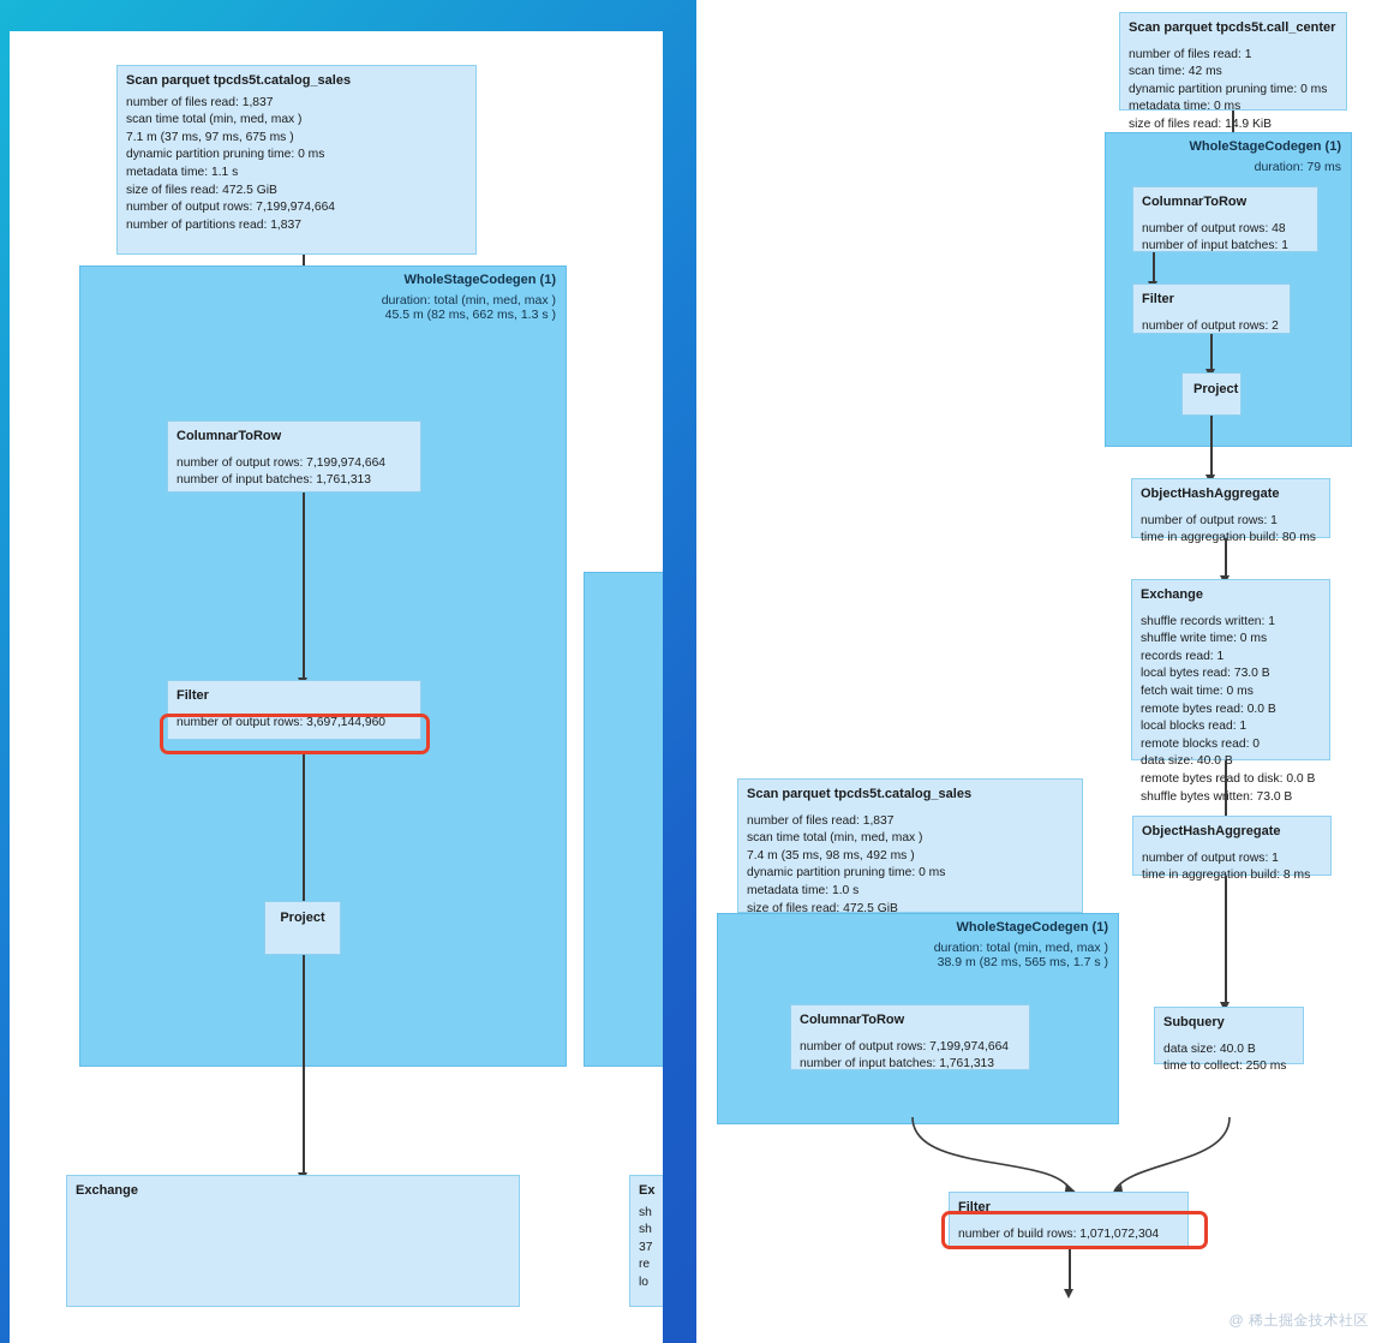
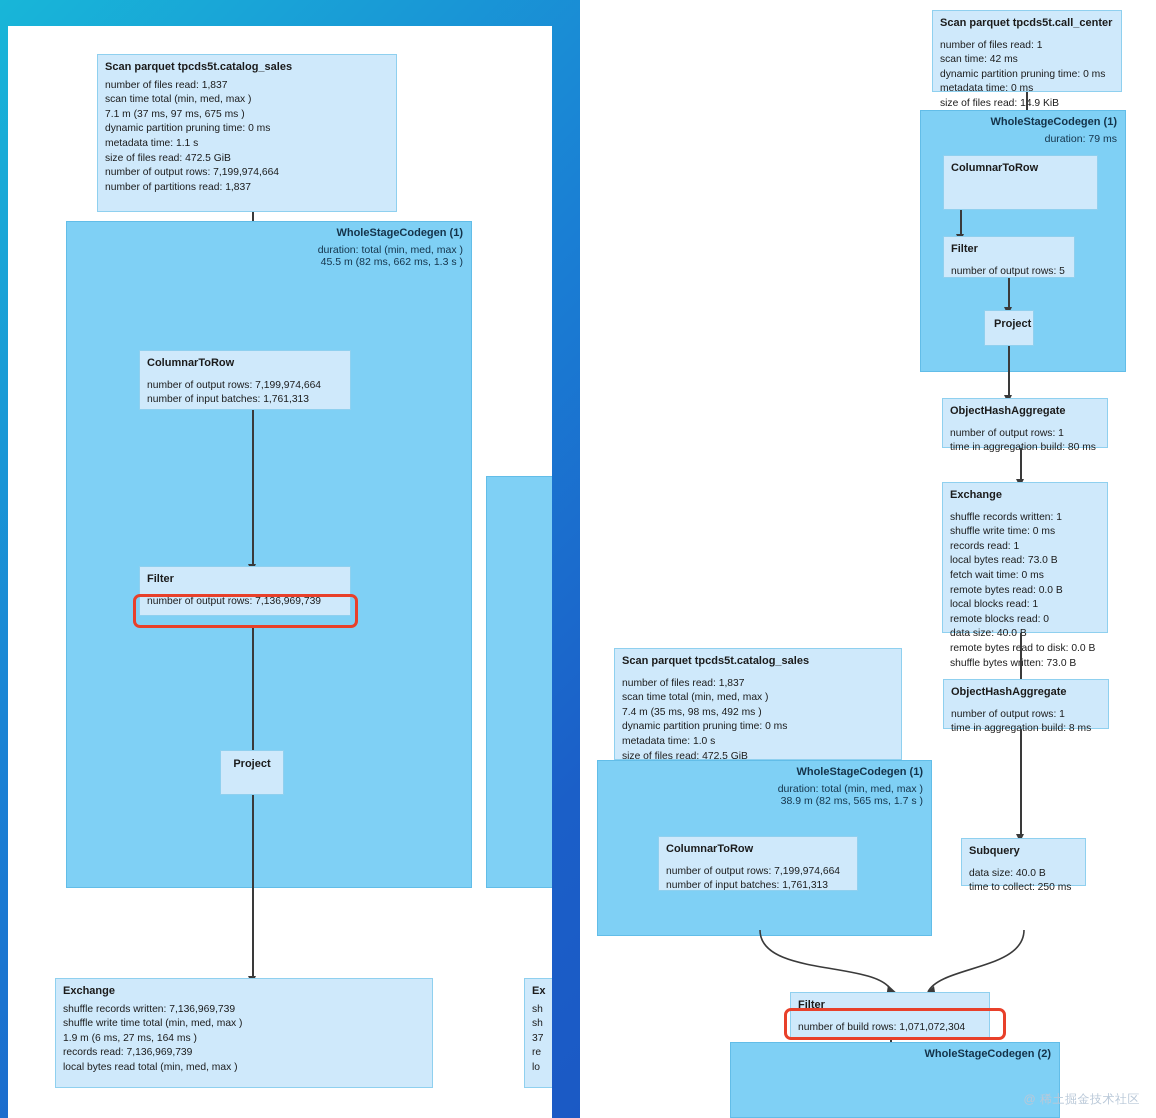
  Scan parquet tpcds5t.catalog_sales
  number of files read: 1,837
  scan time total (min, med, max )
  7.1 m (37 ms, 97 ms, 675 ms )
  dynamic partition pruning time: 0 ms
  metadata time: 1.1 s
  size of files read: 472.5 GiB
  number of output rows: 7,199,974,664
  number of partitions read: 1,837
  WholeStageCodegen (1)
  duration: total (min, med, max )
  45.5 m (82 ms, 662 ms, 1.3 s )
  ColumnarToRow
  number of output rows: 7,199,974,664
  number of input batches: 1,761,313
  Filter
- number of output rows: 3,697,144,960
+ number of output rows: 7,136,969,739
  Project
  Exchange
+ shuffle records written: 7,136,969,739
+ shuffle write time total (min, med, max )
+ 1.9 m (6 ms, 27 ms, 164 ms )
+ records read: 7,136,969,739
+ local bytes read total (min, med, max )
  Ex
  sh
  sh
  37
  re
  lo
  Scan parquet tpcds5t.call_center
  number of files read: 1
  scan time: 42 ms
  dynamic partition pruning time: 0 ms
  metadata time: 0 ms
  size of files read: 14.9 KiB
  WholeStageCodegen (1)
  duration: 79 ms
  ColumnarToRow
- number of output rows: 48
- number of input batches: 1
  Filter
- number of output rows: 2
+ number of output rows: 5
  Project
  ObjectHashAggregate
  number of output rows: 1
  time in aggregation build: 80 ms
  Exchange
  shuffle records written: 1
  shuffle write time: 0 ms
  records read: 1
  local bytes read: 73.0 B
  fetch wait time: 0 ms
  remote bytes read: 0.0 B
  local blocks read: 1
  remote blocks read: 0
  data size: 40.0 B
  remote bytes read to disk: 0.0 B
  shuffle bytes witten: 73.0 B
  ObjectHashAggregate
  number of output rows: 1
  time in aggregtion build: 8 ms
  Subquery
  data size: 40.0 B
  time to collect: 250 ms
  Scan parquet tpcds5t.catalog_sales
  number of files read: 1,837
  scan time total (min, med, max )
  7.4 m (35 ms, 98 ms, 492 ms )
  dynamic partition pruning time: 0 ms
  metadata time: 1.0 s
  size of files read: 472.5 GiB
  WholeStageCodegen (1)
  duration: total (min, med, max )
  38.9 m (82 ms, 565 ms, 1.7 s )
  ColumnarToRow
  number of output rows: 7,199,974,664
  number of input batches: 1,761,313
  Filter
  number of build rows: 1,071,072,304
+ WholeStageCodegen (2)
  @ 稀土掘金技术社区
